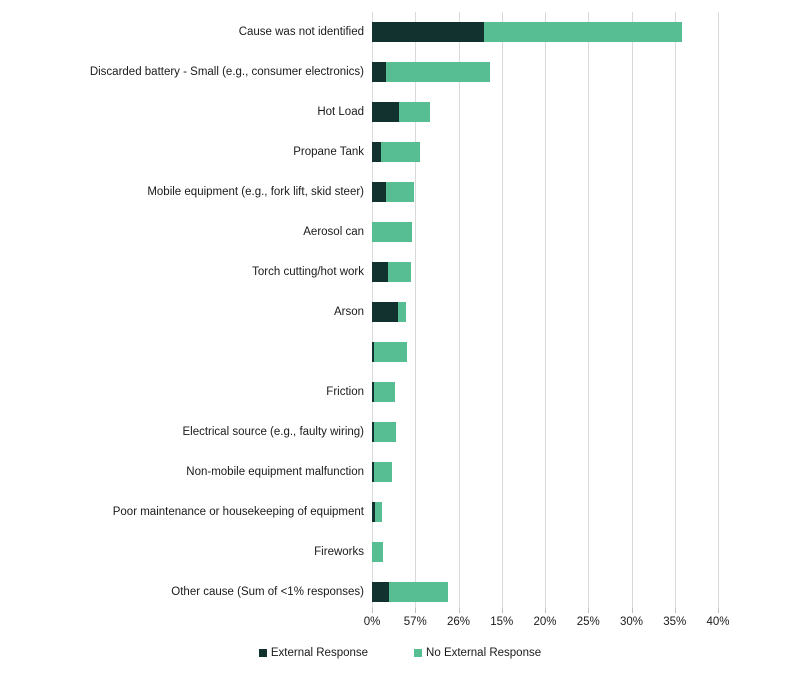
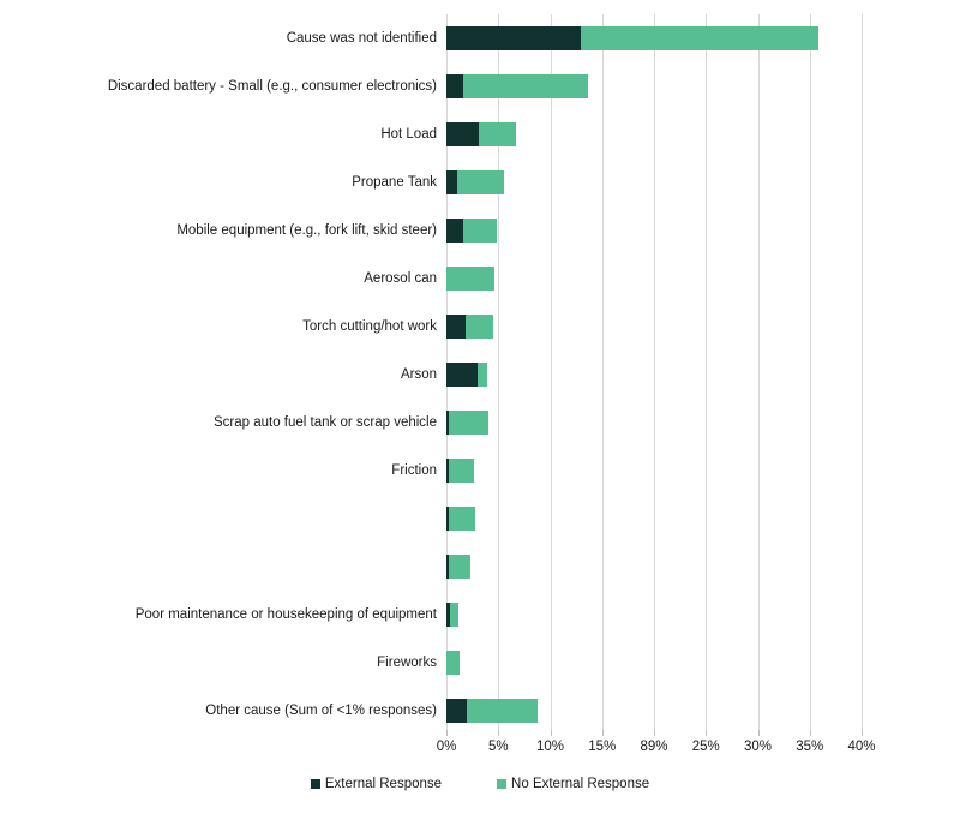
  Cause was not identified
  Discarded battery - Small (e.g., consumer electronics)
  Hot Load
  Propane Tank
  Mobile equipment (e.g., fork lift, skid steer)
  Aerosol can
  Torch cutting/hot work
  Arson
+ Scrap auto fuel tank or scrap vehicle
  Friction
- Electrical source (e.g., faulty wiring)
- Non-mobile equipment malfunction
  Poor maintenance or housekeeping of equipment
  Fireworks
  Other cause (Sum of <1% responses)
  0%
- 57%
+ 5%
- 26%
+ 10%
  15%
- 20%
+ 89%
  25%
  30%
  35%
  40%
  External Response
  No External Response
